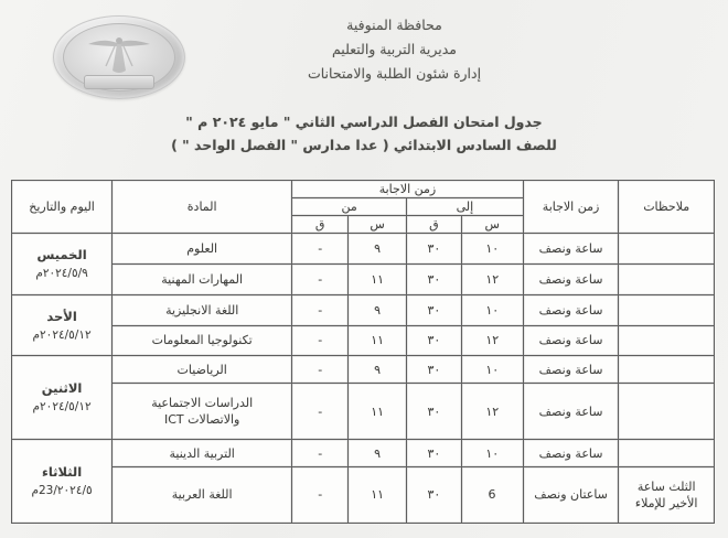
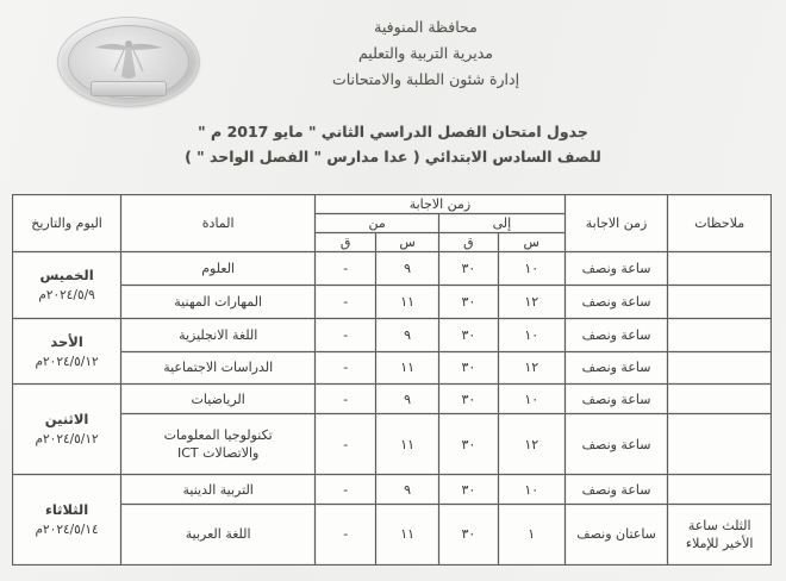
  محافظة المنوفية
  مديرية التربية والتعليم
  إدارة شئون الطلبة والامتحانات
- جدول امتحان الفصل الدراسي الثاني " مايو ٢٠٢٤ م "
+ جدول امتحان الفصل الدراسي الثاني " مايو 2017 م "
  للصف السادس الابتدائي ( عدا مدارس " الفصل الواحد " )
  ملاحظات	زمن الاجابة	زمن الاجابة	المادة	اليوم والتاريخ
  إلى	من
  س	ق	س	ق
  	ساعة ونصف	١٠	٣٠	٩	-	العلوم	الخميس ٢٠٢٤/٥/٩م
  	ساعة ونصف	١٢	٣٠	١١	-	المهارات المهنية
  	ساعة ونصف	١٠	٣٠	٩	-	اللغة الانجليزية	الأحد ٢٠٢٤/٥/١٢م
- 	ساعة ونصف	١٢	٣٠	١١	-	تكنولوجيا المعلومات
+ 	ساعة ونصف	١٢	٣٠	١١	-	الدراسات الاجتماعية
  	ساعة ونصف	١٠	٣٠	٩	-	الرياضيات	الاثنين ٢٠٢٤/٥/١٢م
- 	ساعة ونصف	١٢	٣٠	١١	-	الدراسات الاجتماعية والاتصالات ICT
+ 	ساعة ونصف	١٢	٣٠	١١	-	تكنولوجيا المعلومات والاتصالات ICT
- 	ساعة ونصف	١٠	٣٠	٩	-	التربية الدينية	الثلاثاء ٢٠٢٤/٥/23م
+ 	ساعة ونصف	١٠	٣٠	٩	-	التربية الدينية	الثلاثاء ٢٠٢٤/٥/١٤م
- الثلث ساعة الأخير للإملاء	ساعتان ونصف	6	٣٠	١١	-	اللغة العربية
+ الثلث ساعة الأخير للإملاء	ساعتان ونصف	١	٣٠	١١	-	اللغة العربية
